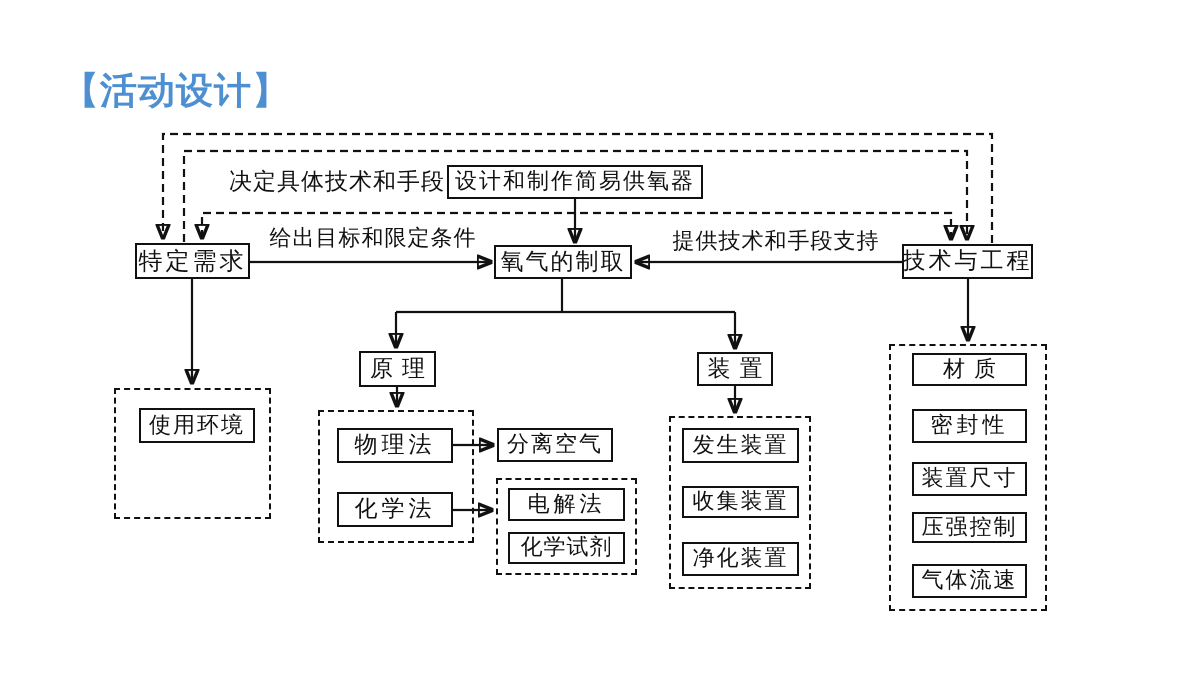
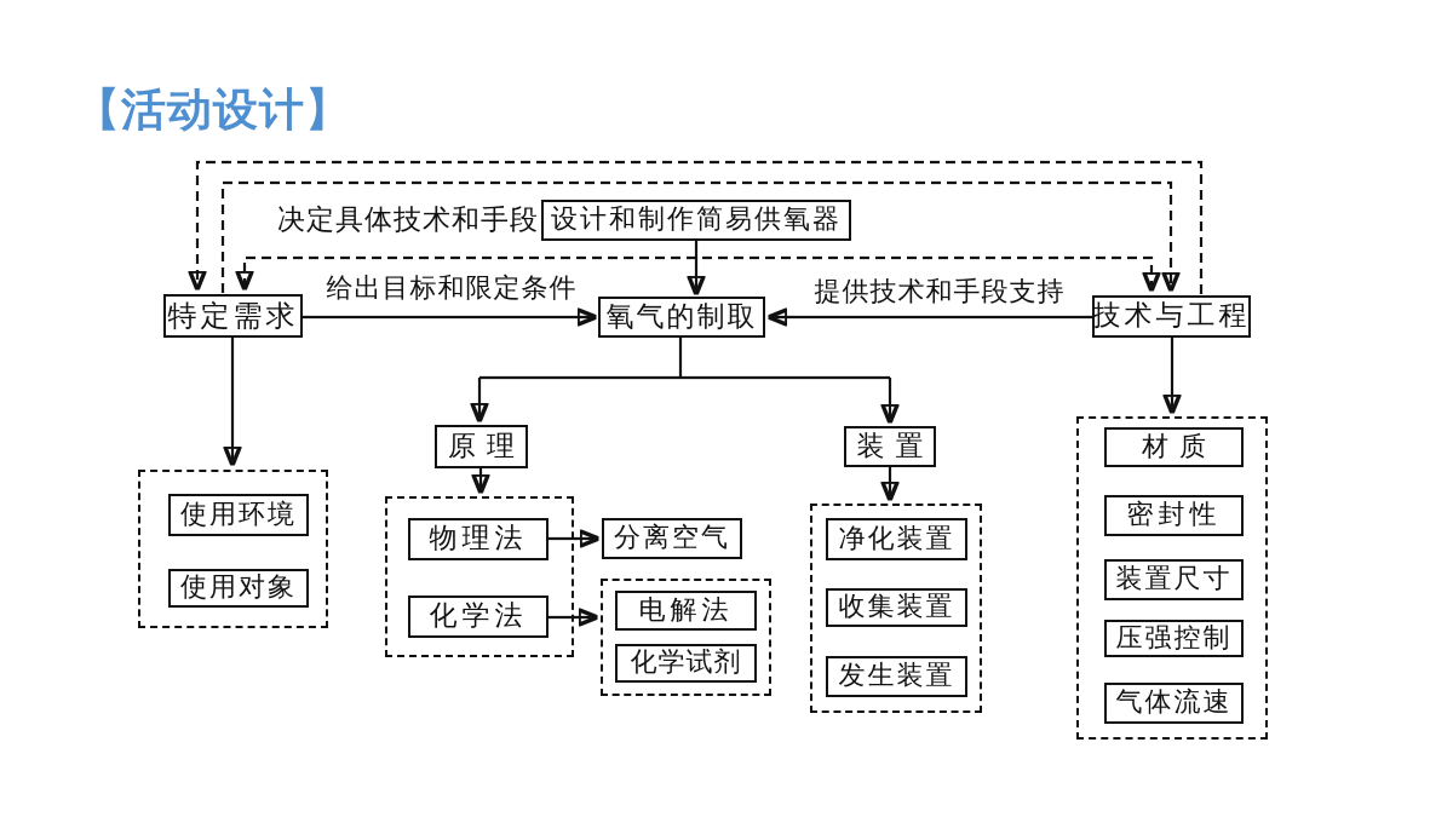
  【活动设计】
  决定具体技术和手段
  给出目标和限定条件
  提供技术和手段支持
  设计和制作简易供氧器
  特定需求
  氧气的制取
  技术与工程
  原理
  装置
  分离空气
  使用环境
+ 使用对象
  物理法
  化学法
  电解法
  化学试剂
- 发生装置
+ 净化装置
  收集装置
- 净化装置
+ 发生装置
  材质
  密封性
  装置尺寸
  压强控制
  气体流速
